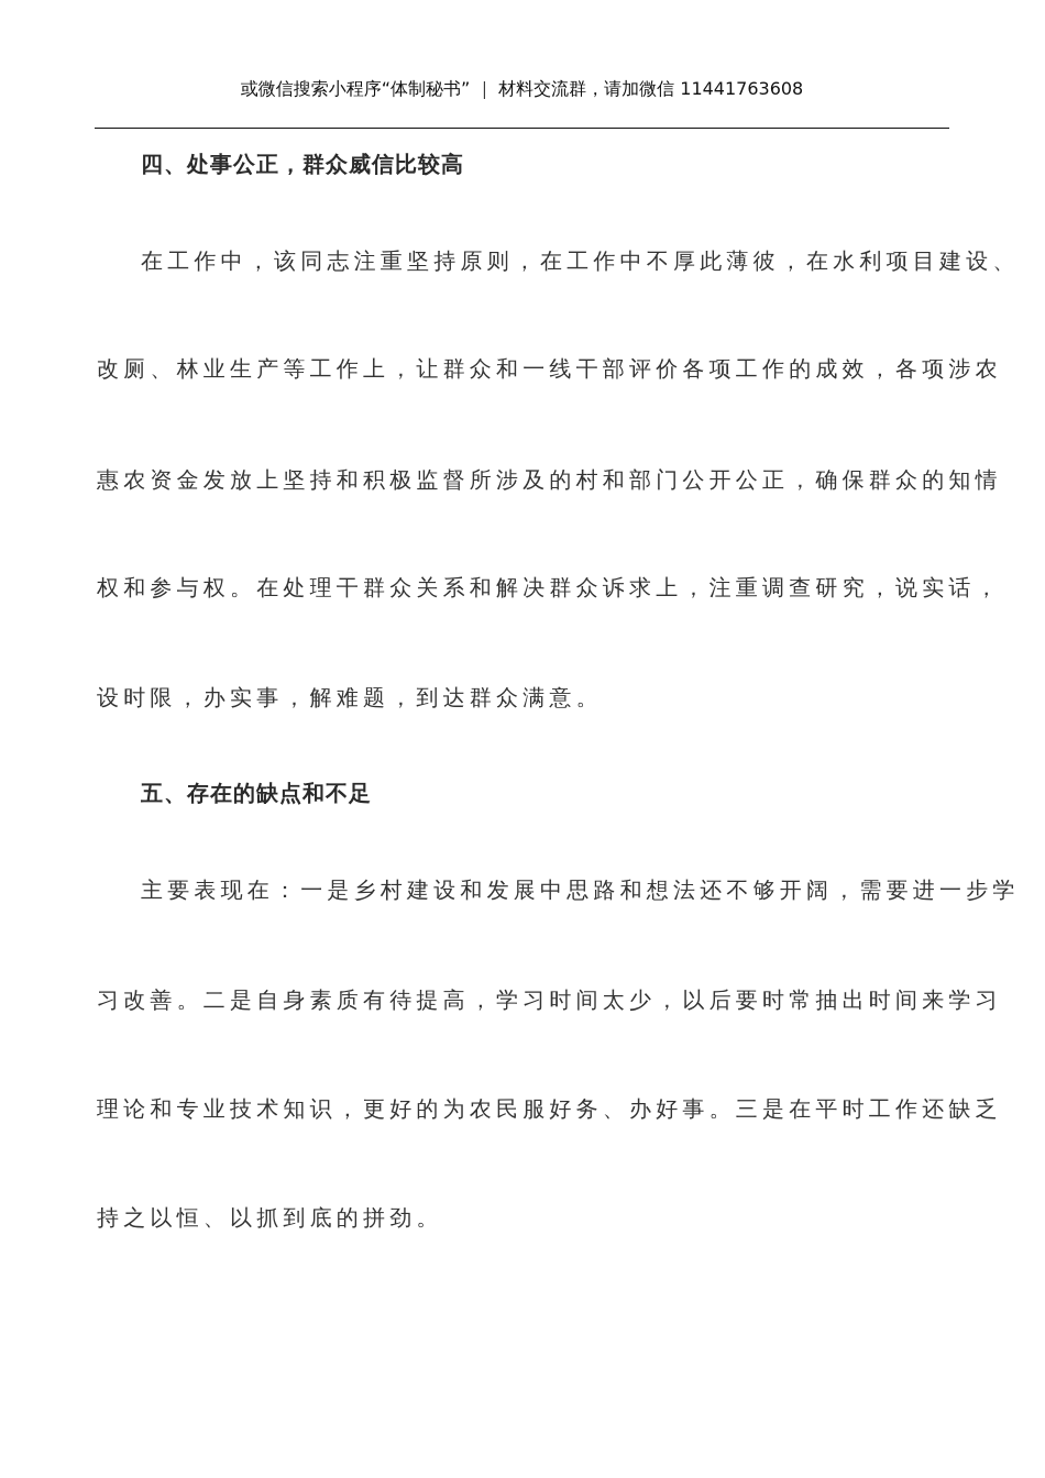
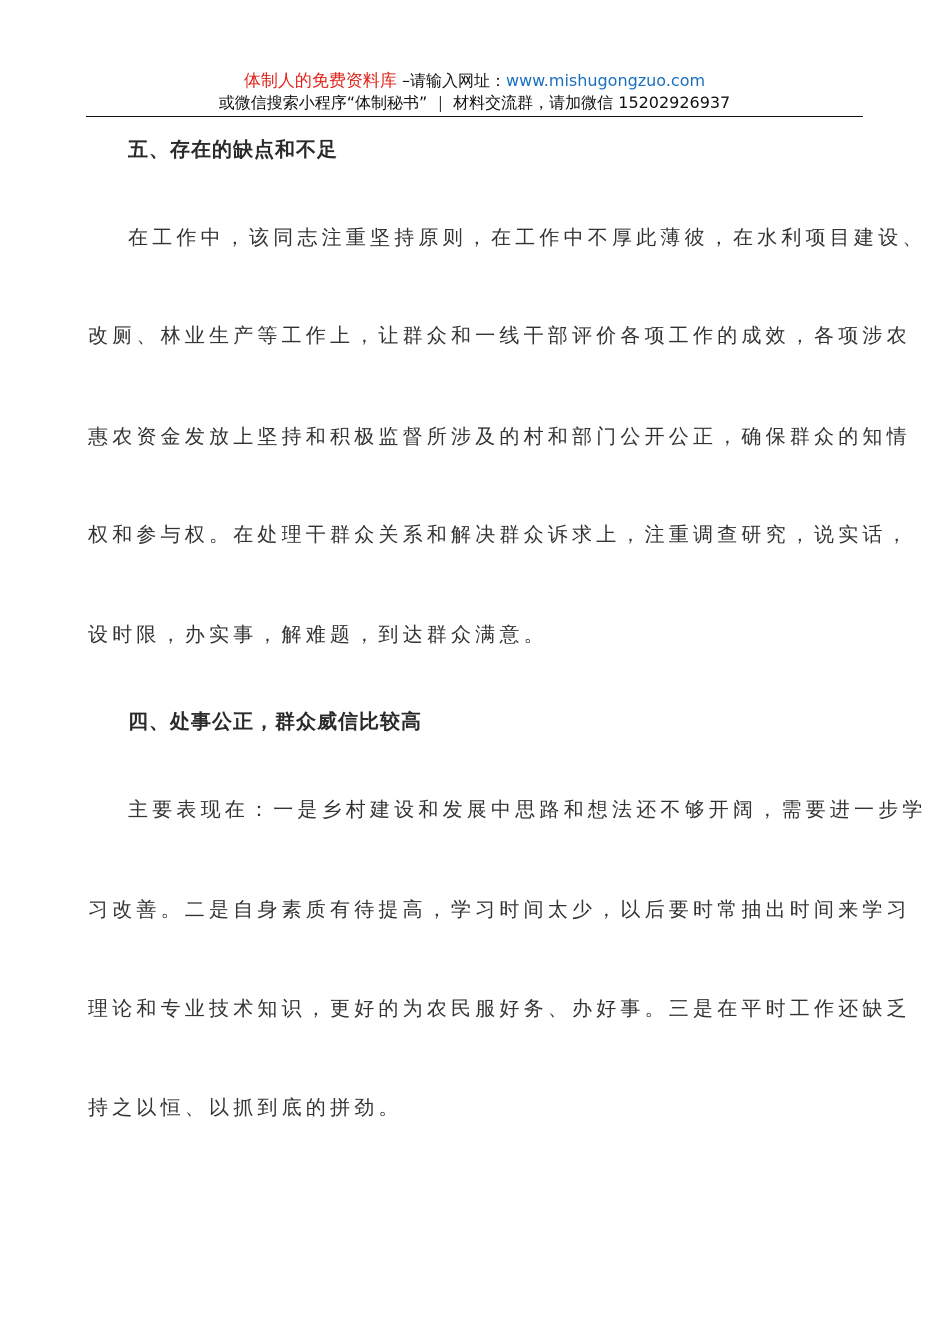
+ 体制人的免费资料库 –请输入网址：www.mishugongzuo.com
- 或微信搜索小程序“体制秘书” ｜ 材料交流群，请加微信 11441763608
+ 或微信搜索小程序“体制秘书” ｜ 材料交流群，请加微信 15202926937
- 四、处事公正，群众威信比较高
+ 五、存在的缺点和不足
  在工作中，该同志注重坚持原则，在工作中不厚此薄彼，在水利项目建设、
  改厕、林业生产等工作上，让群众和一线干部评价各项工作的成效，各项涉农
  惠农资金发放上坚持和积极监督所涉及的村和部门公开公正，确保群众的知情
  权和参与权。在处理干群众关系和解决群众诉求上，注重调查研究，说实话，
  设时限，办实事，解难题，到达群众满意。
- 五、存在的缺点和不足
+ 四、处事公正，群众威信比较高
  主要表现在：一是乡村建设和发展中思路和想法还不够开阔，需要进一步学
  习改善。二是自身素质有待提高，学习时间太少，以后要时常抽出时间来学习
  理论和专业技术知识，更好的为农民服好务、办好事。三是在平时工作还缺乏
  持之以恒、以抓到底的拼劲。
